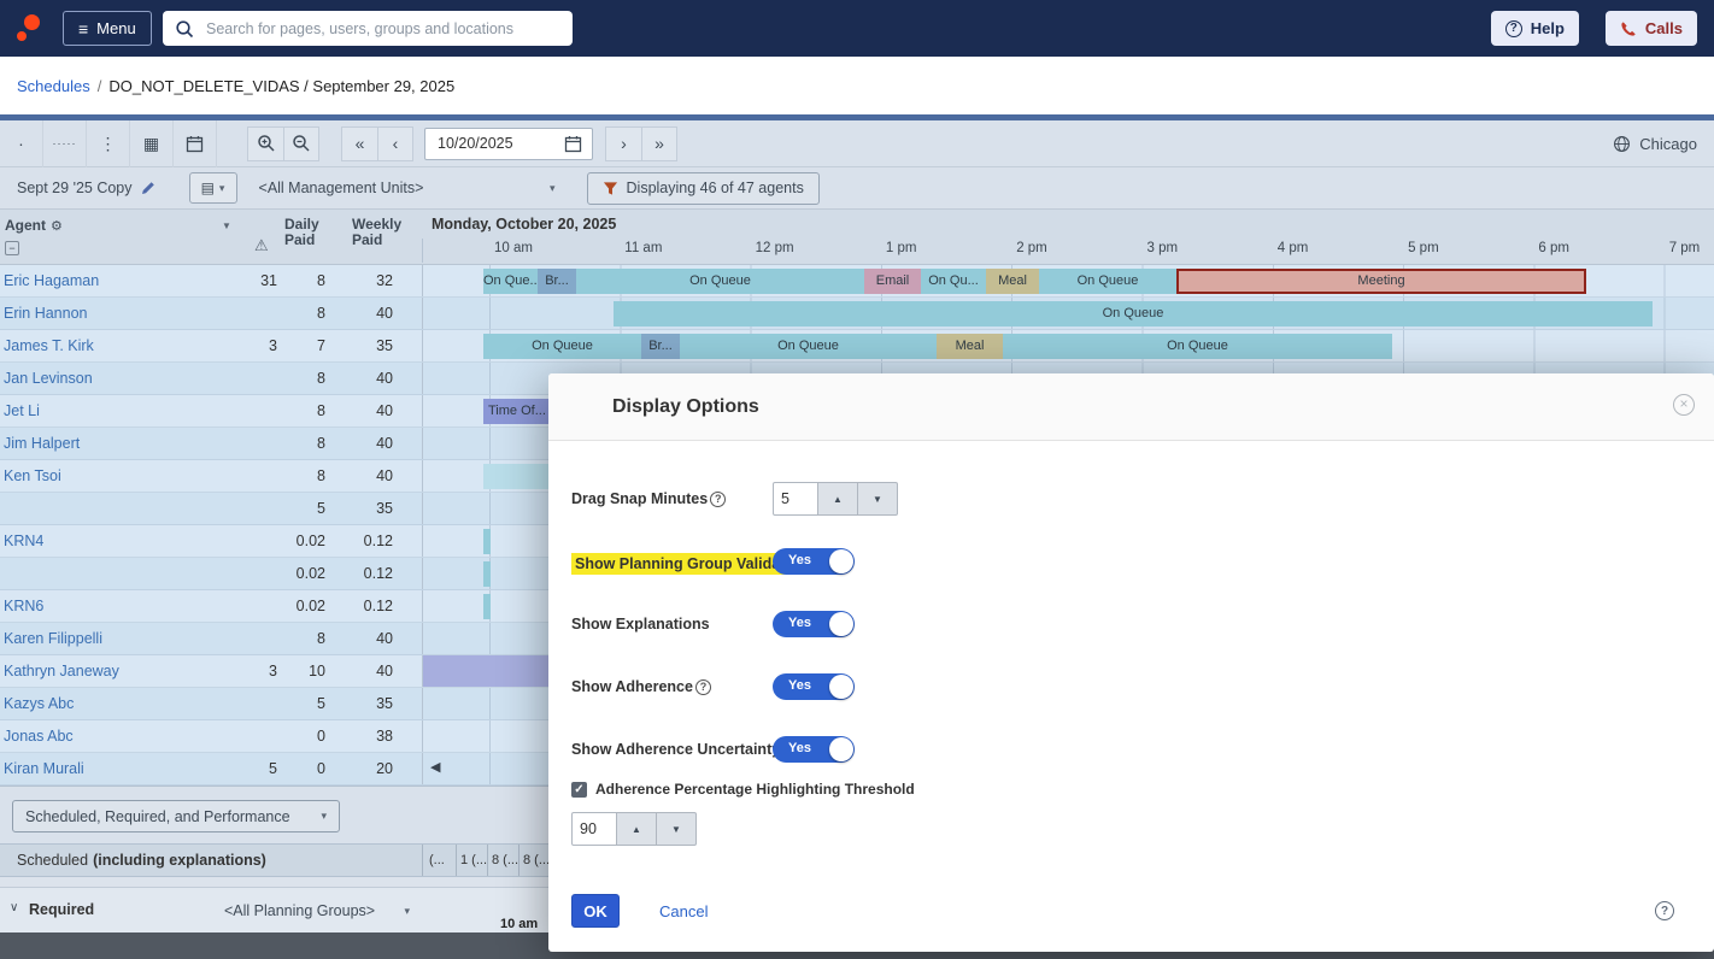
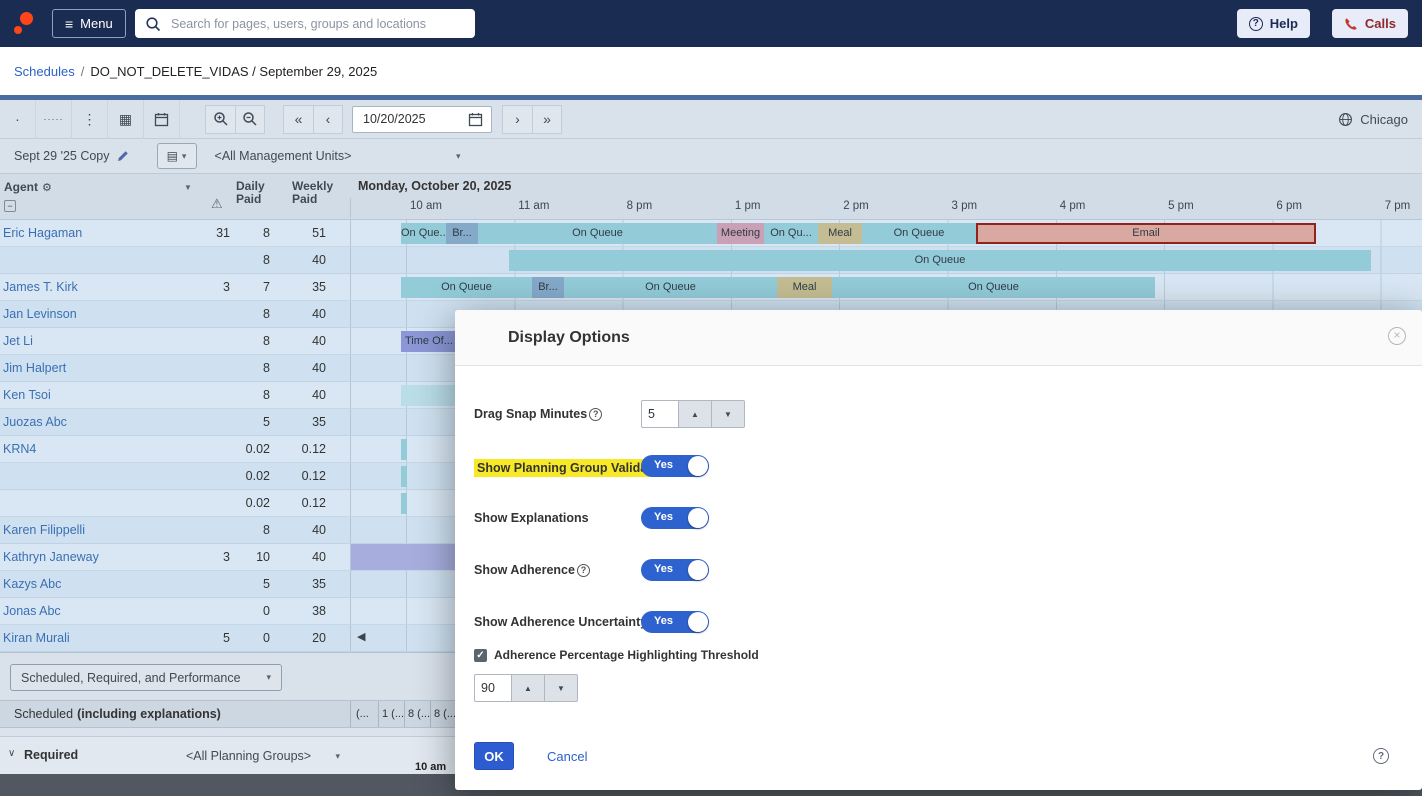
  ≡
  Menu
  Search for pages, users, groups and locations
  ?
  Help
  Calls
  Schedules
  /
  DO_NOT_DELETE_VIDAS / September 29, 2025
  ·
  ·····
  ⋮
  ▦
  «
  ‹
  10/20/2025
  ›
  »
  Chicago
  Sept 29 '25 Copy
  ▤
  ▾
  <All Management Units>
  ▾
- Displaying 46 of 47 agents
  Agent
  ⚙
  ▼
  −
  ⚠
  Daily Paid
  Weekly Paid
  Monday, October 20, 2025
  10 am
  11 am
- 12 pm
+ 8 pm
  1 pm
  2 pm
  3 pm
  4 pm
  5 pm
  6 pm
  7 pm
  Eric Hagaman
  31
  8
- 32
+ 51
  On Que..
  Br...
  On Queue
- Email
+ Meeting
  On Qu...
  Meal
  On Queue
- Meeting
+ Email
- Erin Hannon
  8
  40
  On Queue
  James T. Kirk
  3
  7
  35
  On Queue
  Br...
  On Queue
  Meal
  On Queue
  Jan Levinson
  8
  40
  Jet Li
  8
  40
  Time Of...
  Jim Halpert
  8
  40
  Ken Tsoi
  8
  40
+ Juozas Abc
  5
  35
  KRN4
  0.02
  0.12
  0.02
  0.12
- KRN6
  0.02
  0.12
  Karen Filippelli
  8
  40
  Kathryn Janeway
  3
  10
  40
  Kazys Abc
  5
  35
  Jonas Abc
  0
  38
  Kiran Murali
  5
  0
  20
  ◀
  Scheduled, Required, and Performance
  ▾
  Scheduled (including explanations)
  (...
  1 (...
  8 (...
  8 (..
  ∨
  Required
  <All Planning Groups>
  ▾
  10 am
  Display Options
  ×
  Drag Snap Minutes
  ?
  5
  ▲
  ▼
  Show Planning Group Valid
  Yes
  Show Explanations
  Yes
  Show Adherence
  ?
  Yes
  Show Adherence Uncertaint
  Yes
  ✓
  Adherence Percentage Highlighting Threshold
  90
  ▲
  ▼
  OK
  Cancel
  ?
